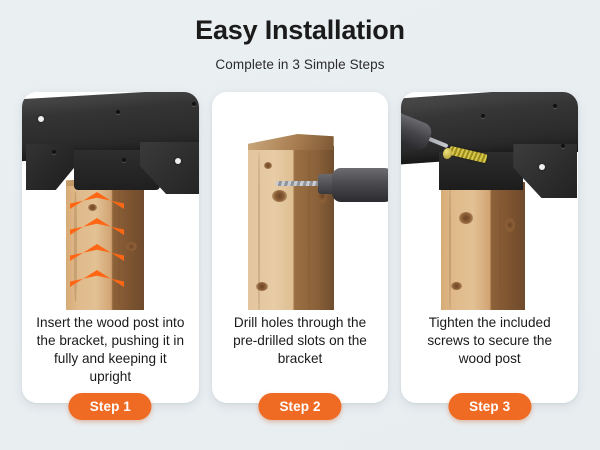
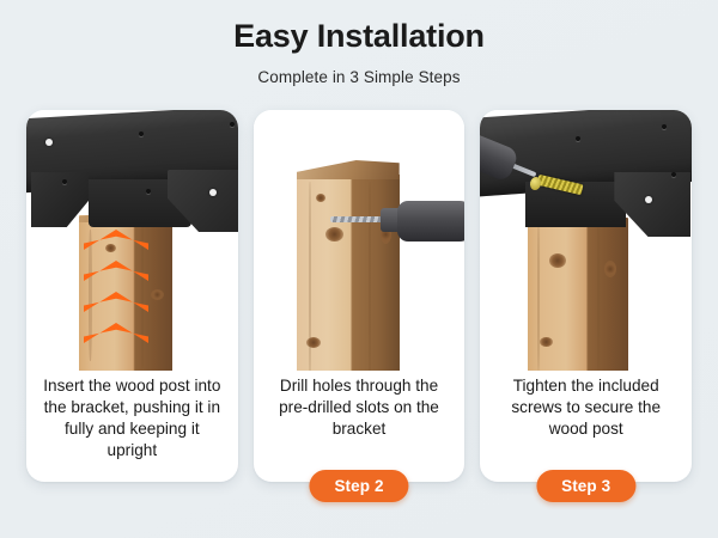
  Easy Installation
  Complete in 3 Simple Steps
  Insert the wood post into the bracket, pushing it in fully and keeping it upright
- Step 1
  Drill holes through the pre-drilled slots on the bracket
  Step 2
  Tighten the included screws to secure the wood post
  Step 3
